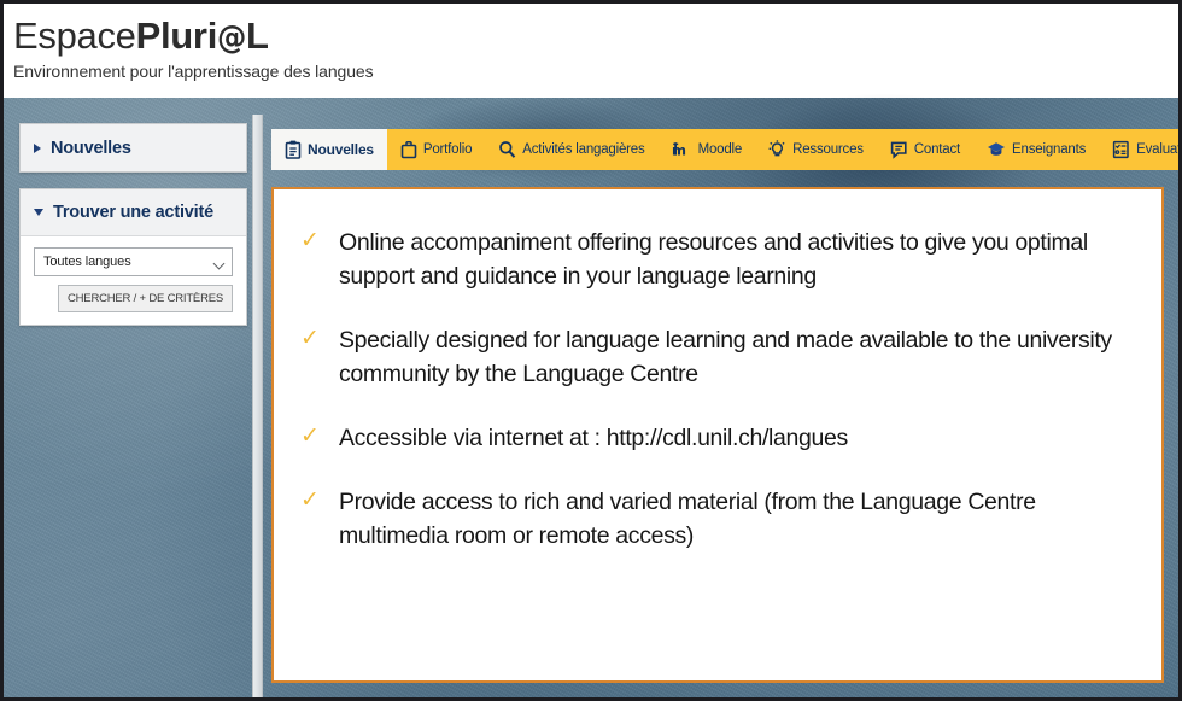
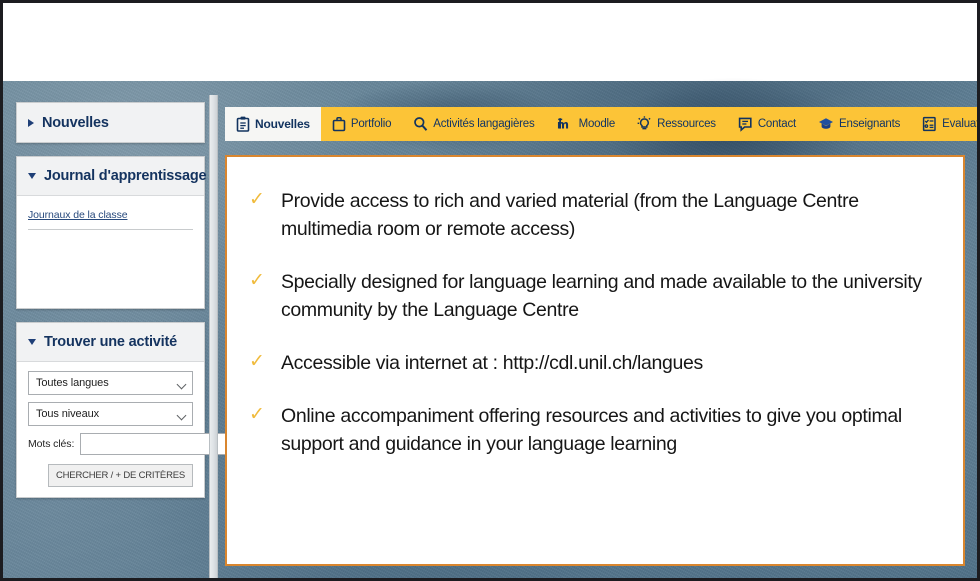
- EspacePluri@L
- Environnement pour l'apprentissage des langues
  Nouvelles
+ Journal d'apprentissage
+ Journaux de la classe
  Trouver une activité
  Toutes langues
+ Tous niveaux
+ Mots clés:
  CHERCHER / + DE CRITÈRES
  Nouvelles
  Portfolio
  Activités langagières
  m
  Moodle
  Ressources
  Contact
  Enseignants
  ✓
- Online accompaniment offering resources and activities to give you optimal support and guidance in your language learning
+ Provide access to rich and varied material (from the Language Centre multimedia room or remote access)
  ✓
  Specially designed for language learning and made available to the university community by the Language Centre
  ✓
  Accessible via internet at : http://cdl.unil.ch/langues
  ✓
- Provide access to rich and varied material (from the Language Centre multimedia room or remote access)
+ Online accompaniment offering resources and activities to give you optimal support and guidance in your language learning
